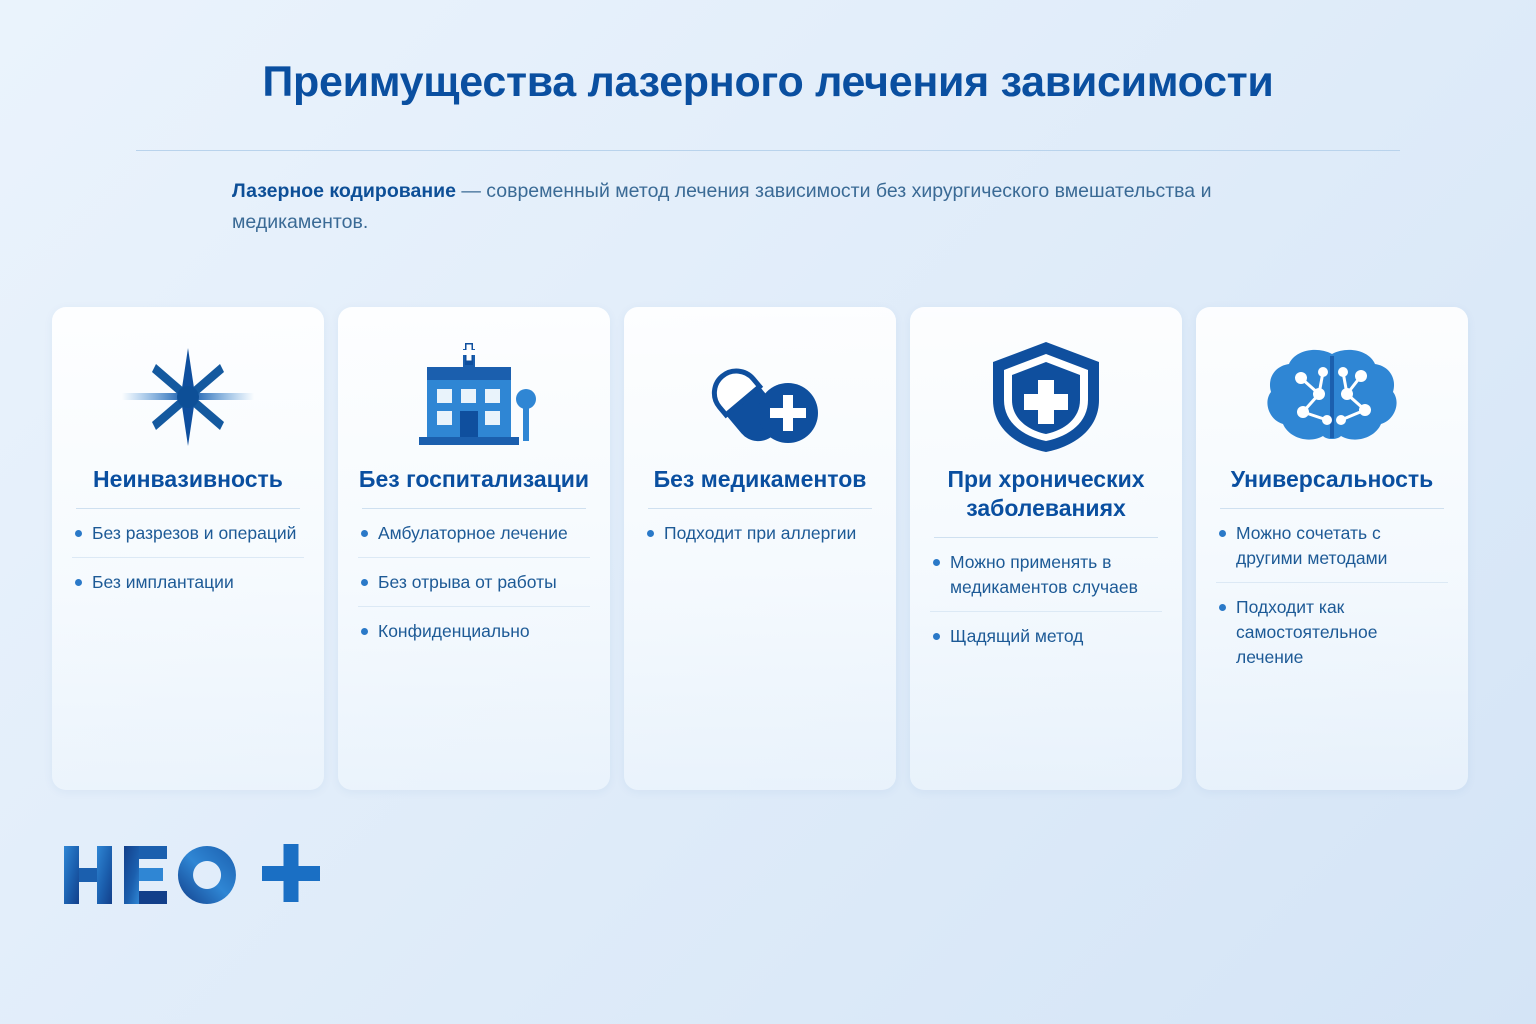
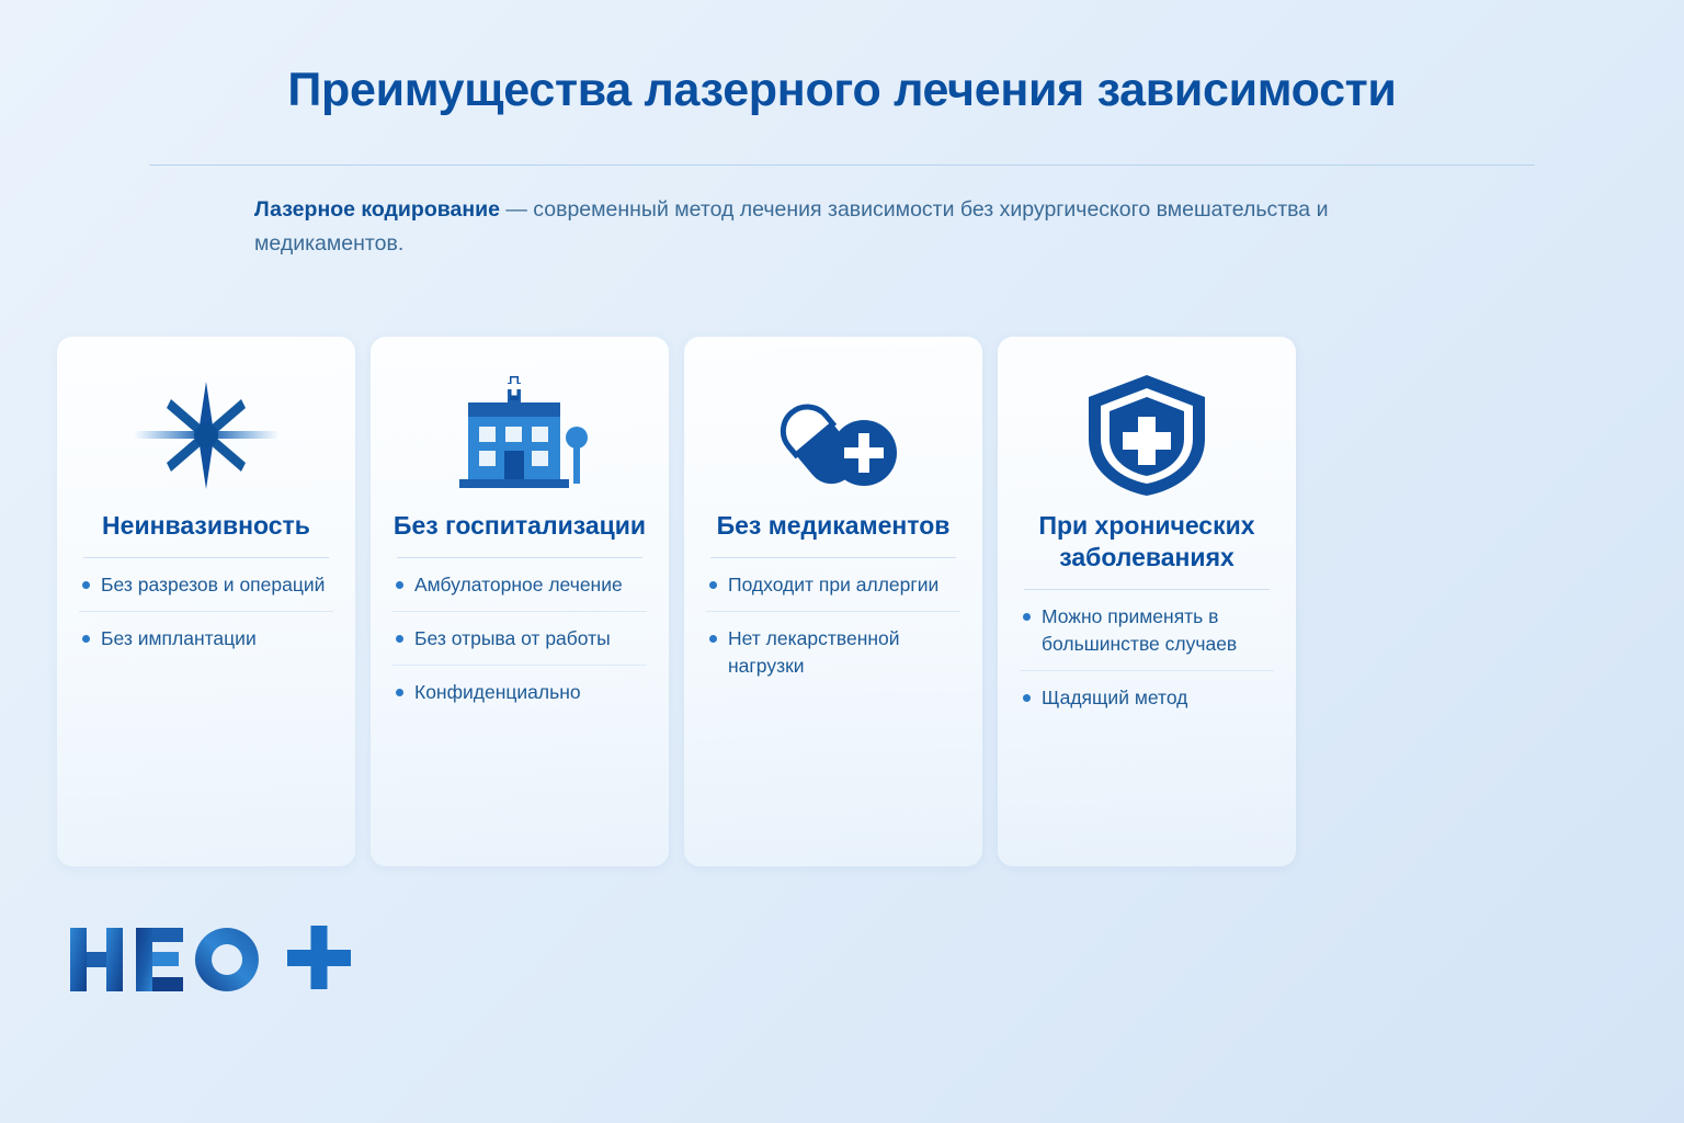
  Преимущества лазерного лечения зависимости
  Лазерное кодирование — современный метод лечения зависимости без хирургического вмешательства и медикаментов.
  Неинвазивность
  Без разрезов и операций
  Без имплантации
  Без госпитализации
  Амбулаторное лечение
  Без отрыва от работы
  Конфиденциально
  Без медикаментов
  Подходит при аллергии
+ Нет лекарственной нагрузки
  При хронических заболеваниях
- Можно применять в медикаментов случаев
+ Можно применять в большинстве случаев
  Щадящий метод
- Универсальность
- Можно сочетать с другими методами
- Подходит как самостоятельное лечение
